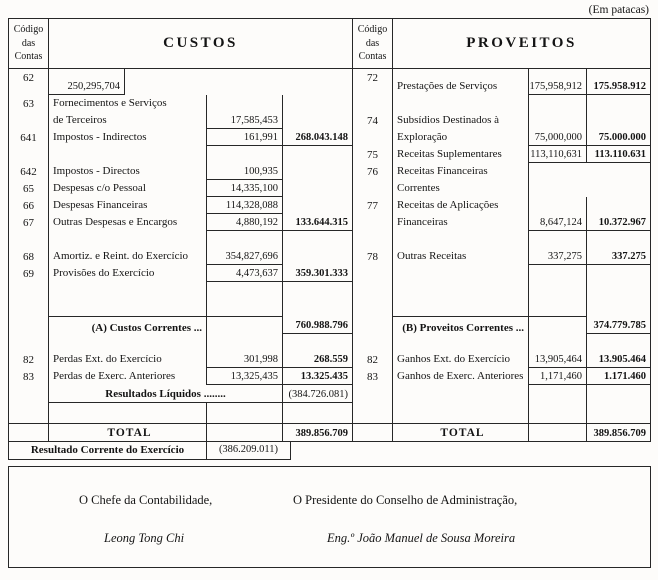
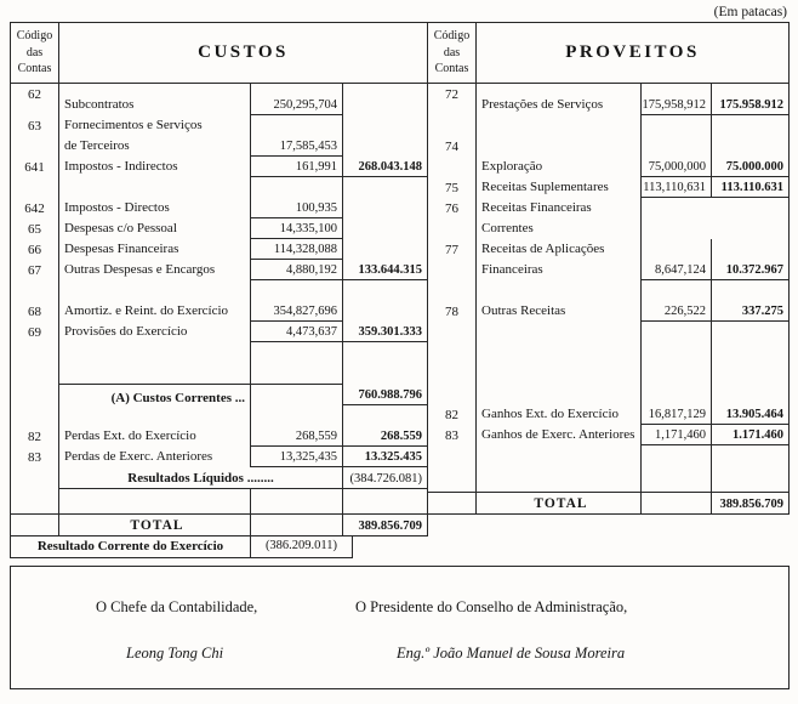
  (Em patacas)
  Código
  das
  Contas
  CUSTOS
  62
+ Subcontratos
  250,295,704
  63
  Fornecimentos e Serviços
  de Terceiros
  17,585,453
  641
  Impostos - Indirectos
  161,991
  268.043.148
  642
  Impostos - Directos
  100,935
  65
  Despesas c/o Pessoal
  14,335,100
  66
  Despesas Financeiras
  114,328,088
  67
  Outras Despesas e Encargos
  4,880,192
  133.644.315
  68
  Amortiz. e Reint. do Exercício
  354,827,696
  69
  Provisões do Exercício
  4,473,637
  359.301.333
  (A) Custos Correntes ...
  760.988.796
  82
  Perdas Ext. do Exercício
- 301,998
+ 268,559
  268.559
  83
  Perdas de Exerc. Anteriores
  13,325,435
  13.325.435
  Resultados Líquidos ........
  (384.726.081)
  TOTAL
  389.856.709
  Código
  das
  Contas
  PROVEITOS
  72
  Prestações de Serviços
  175,958,912
  175.958.912
  74
- Subsídios Destinados à
  Exploração
  75,000,000
  75.000.000
  75
  Receitas Suplementares
  113,110,631
  113.110.631
  76
  Receitas Financeiras
  Correntes
  77
  Receitas de Aplicações
  Financeiras
  8,647,124
  10.372.967
  78
  Outras Receitas
- 337,275
+ 226,522
  337.275
- (B) Proveitos Correntes ...
- 374.779.785
  82
  Ganhos Ext. do Exercício
- 13,905,464
+ 16,817,129
  13.905.464
  83
  Ganhos de Exerc. Anteriores
  1,171,460
  1.171.460
  TOTAL
  389.856.709
  Resultado Corrente do Exercício
  (386.209.011)
  O Chefe da Contabilidade,
  O Presidente do Conselho de Administração,
  Leong Tong Chi
  Eng.º João Manuel de Sousa Moreira
